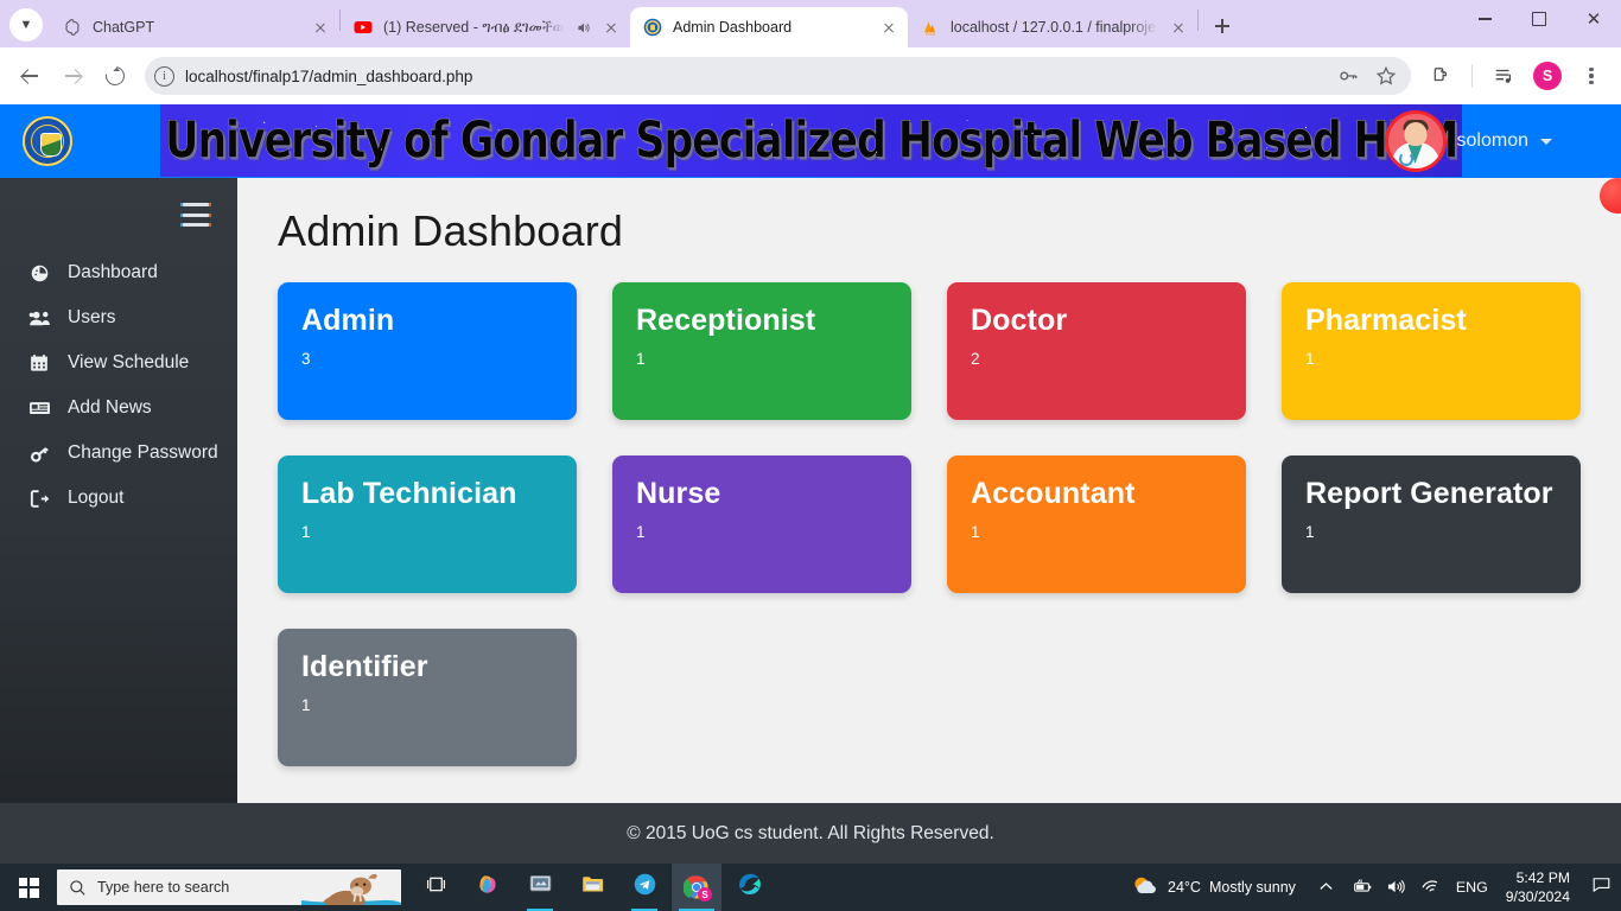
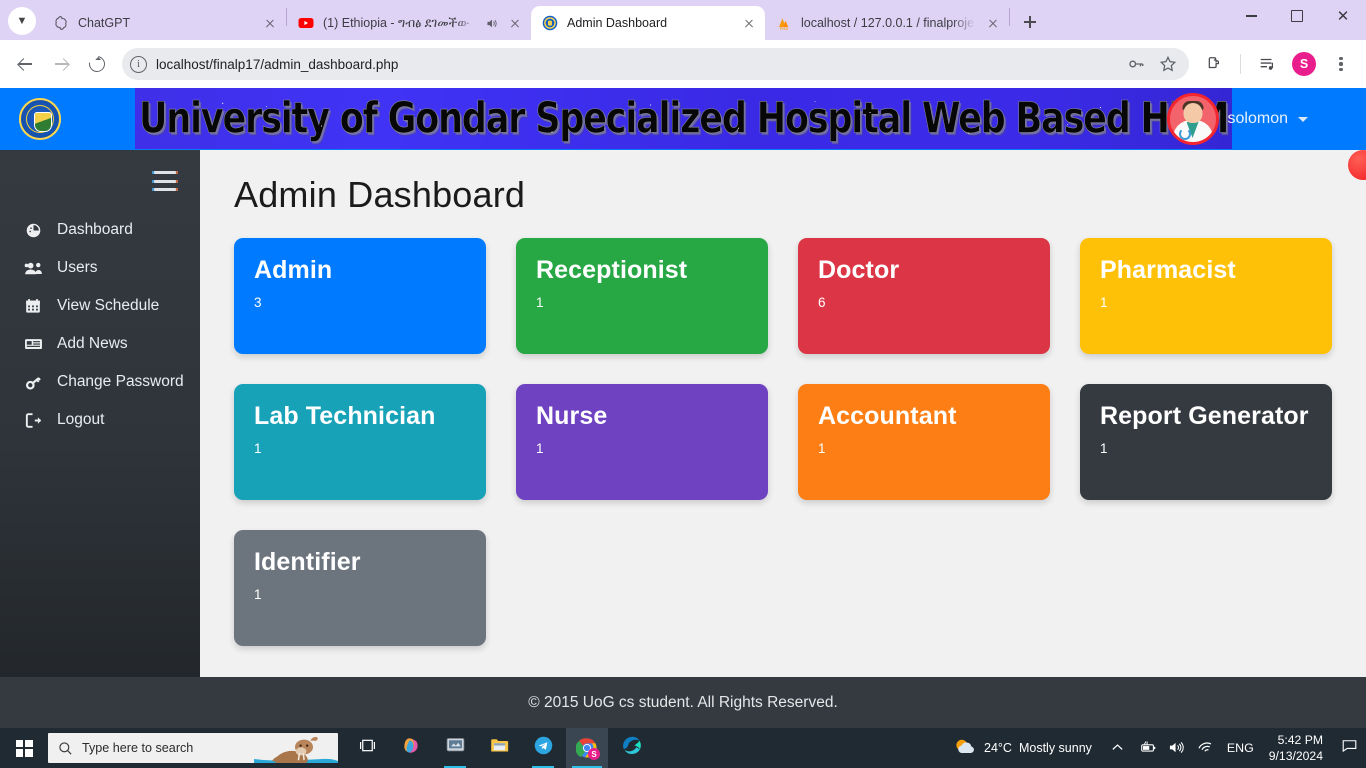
  ▼
  ChatGPT
- (1) Reserved - ግብፅ ደገመችው
+ (1) Ethiopia - ግብፅ ደገመችው
  Admin Dashboard
  localhost / 127.0.0.1 / finalproje
  ✕
  i
  localhost/finalp17/admin_dashboard.php
  S
  solomon
  Dashboard
  Users
  View Schedule
  Add News
  Change Password
  Logout
  Admin Dashboard
  Admin
  3
  Receptionist
  1
  Doctor
- 2
+ 6
  Pharmacist
  1
  Lab Technician
  1
  Nurse
  1
  Accountant
  1
  Report Generator
  1
  Identifier
  1
  © 2015 UoG cs student. All Rights Reserved.
  Type here to search
  S
  24°C
  Mostly sunny
  ENG
  5:42 PM
- 9/30/2024
+ 9/13/2024
